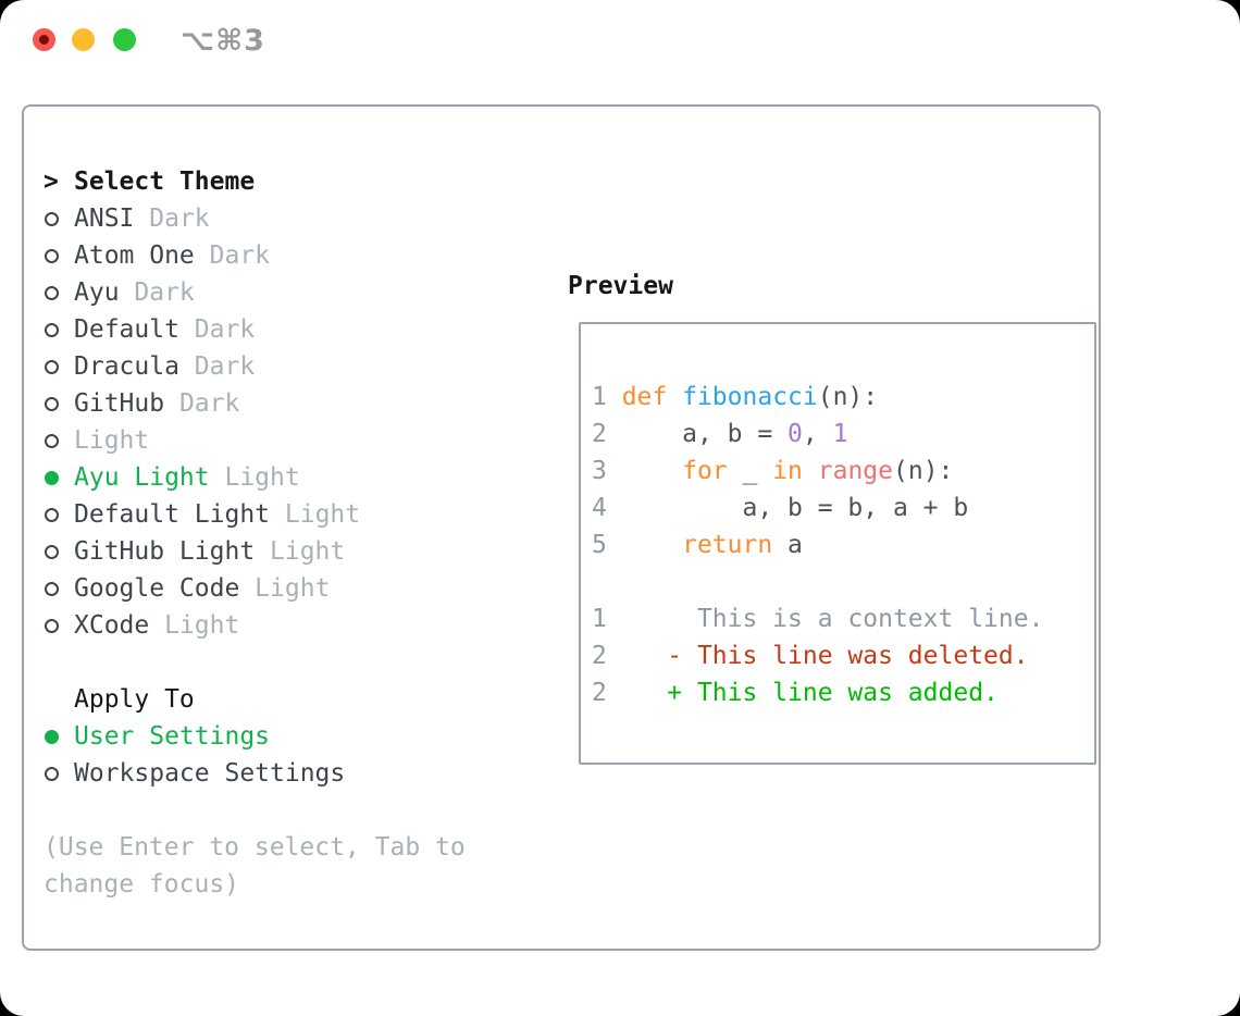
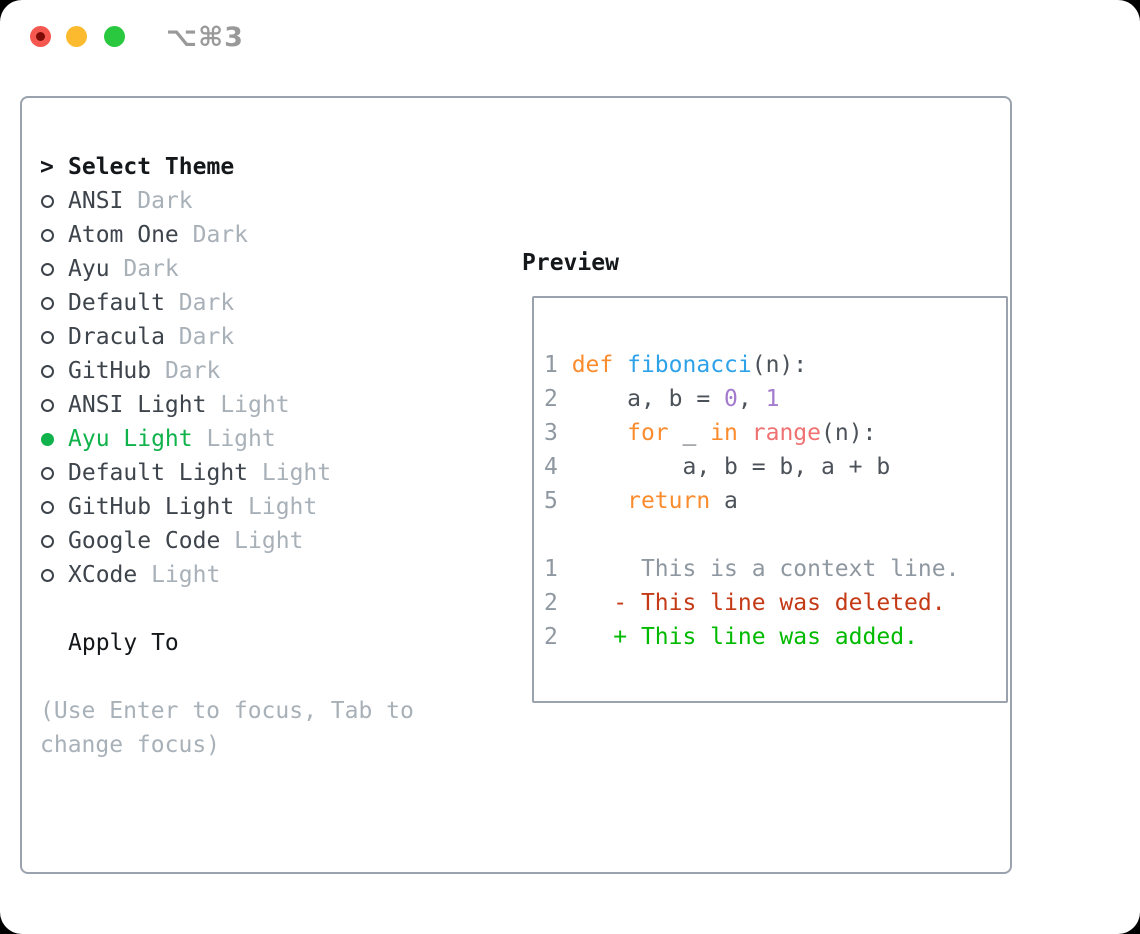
  ⌥⌘3
  >
  Select Theme
  ANSI
  Dark
  Atom One
  Dark
  Ayu
  Dark
  Default
  Dark
  Dracula
  Dark
  GitHub
  Dark
+ ANSI Light
  Light
  Ayu Light
  Light
  Default Light
  Light
  GitHub Light
  Light
  Google Code
  Light
  XCode
  Light
  Apply To
- User Settings
- Workspace Settings
- (Use Enter to select, Tab to
+ (Use Enter to focus, Tab to
  change focus)
  Preview
  1 def fibonacci(n):
  2 a, b = 0, 1
  3 for _ in range(n):
  4 a, b = b, a + b
  5 return a
  1 This is a context line.
  2 - This line was deleted.
  2 + This line was added.
